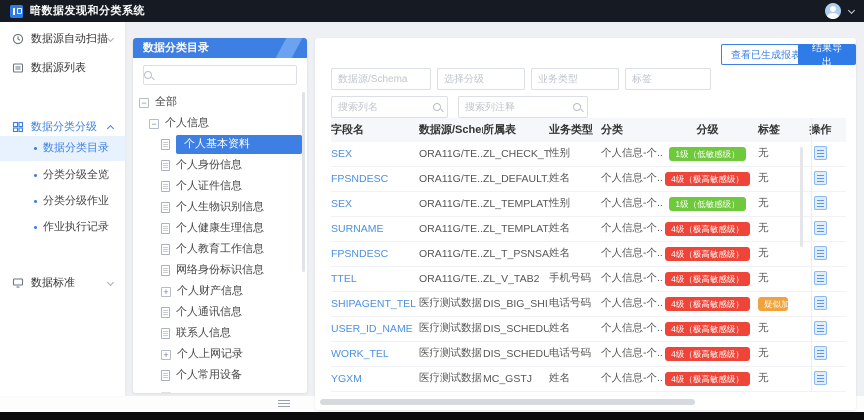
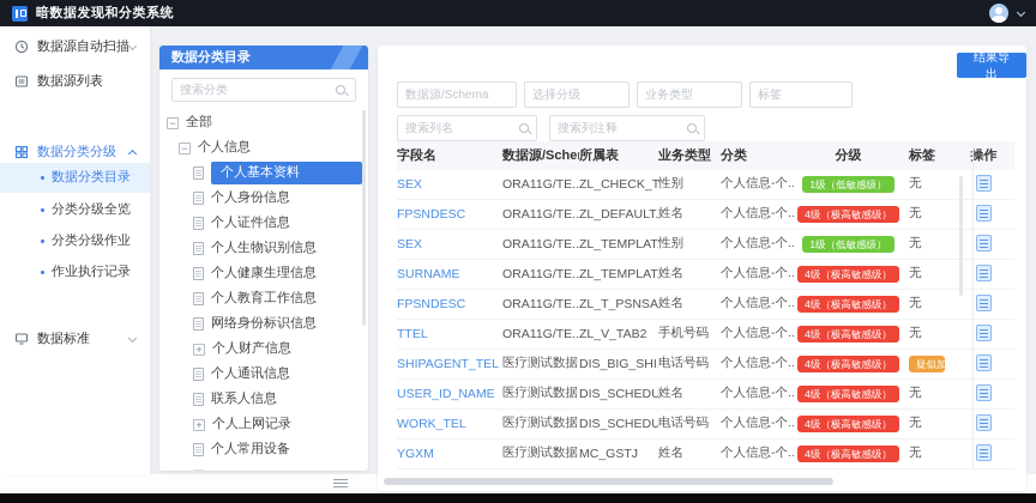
  暗数据发现和分类系统
  数据源自动扫描
  数据源列表
  数据分类分级
  数据分类目录
  分类分级全览
  分类分级作业
  作业执行记录
  数据标准
  数据分类目录
+ 搜索分类
  −
  全部
  −
  个人信息
  个人基本资料
  个人身份信息
  个人证件信息
  个人生物识别信息
  个人健康生理信息
  个人教育工作信息
  网络身份标识信息
  +
  个人财产信息
  个人通讯信息
  联系人信息
  +
  个人上网记录
  个人常用设备
- 查看已生成报表
  结果导出
  数据源/Schema
  选择分级
  业务类型
  标签
  搜索列名
  搜索列注释
  字段名
  数据源/Sche
  所属表
  业务类型
  分类
  分级
  标签
  操作
  SEX
  ORA11G/TE..
  ZL_CHECK_T
  性别
  个人信息-个..
  1级（低敏感级）
  无
  FPSNDESC
  ORA11G/TE..
  ZL_DEFAULT.
  姓名
  个人信息-个..
  4级（极高敏感级）
  无
  SEX
  ORA11G/TE..
  ZL_TEMPLAT
  性别
  个人信息-个..
  1级（低敏感级）
  无
  SURNAME
  ORA11G/TE..
  ZL_TEMPLAT
  姓名
  个人信息-个..
  4级（极高敏感级）
  无
  FPSNDESC
  ORA11G/TE..
  ZL_T_PSNSA
  姓名
  个人信息-个..
  4级（极高敏感级）
  无
  TTEL
  ORA11G/TE..
  ZL_V_TAB2
  手机号码
  个人信息-个..
  4级（极高敏感级）
  无
  SHIPAGENT_TEL
  DIS_BIG_SHI
  电话号码
  个人信息-个..
  4级（极高敏感级）
  疑似加
  USER_ID_NAME
  DIS_SCHEDU
  姓名
  个人信息-个..
  4级（极高敏感级）
  无
  WORK_TEL
  DIS_SCHEDU
  电话号码
  个人信息-个..
  4级（极高敏感级）
  无
  YGXM
  MC_GSTJ
  姓名
  个人信息-个..
  4级（极高敏感级）
  无
